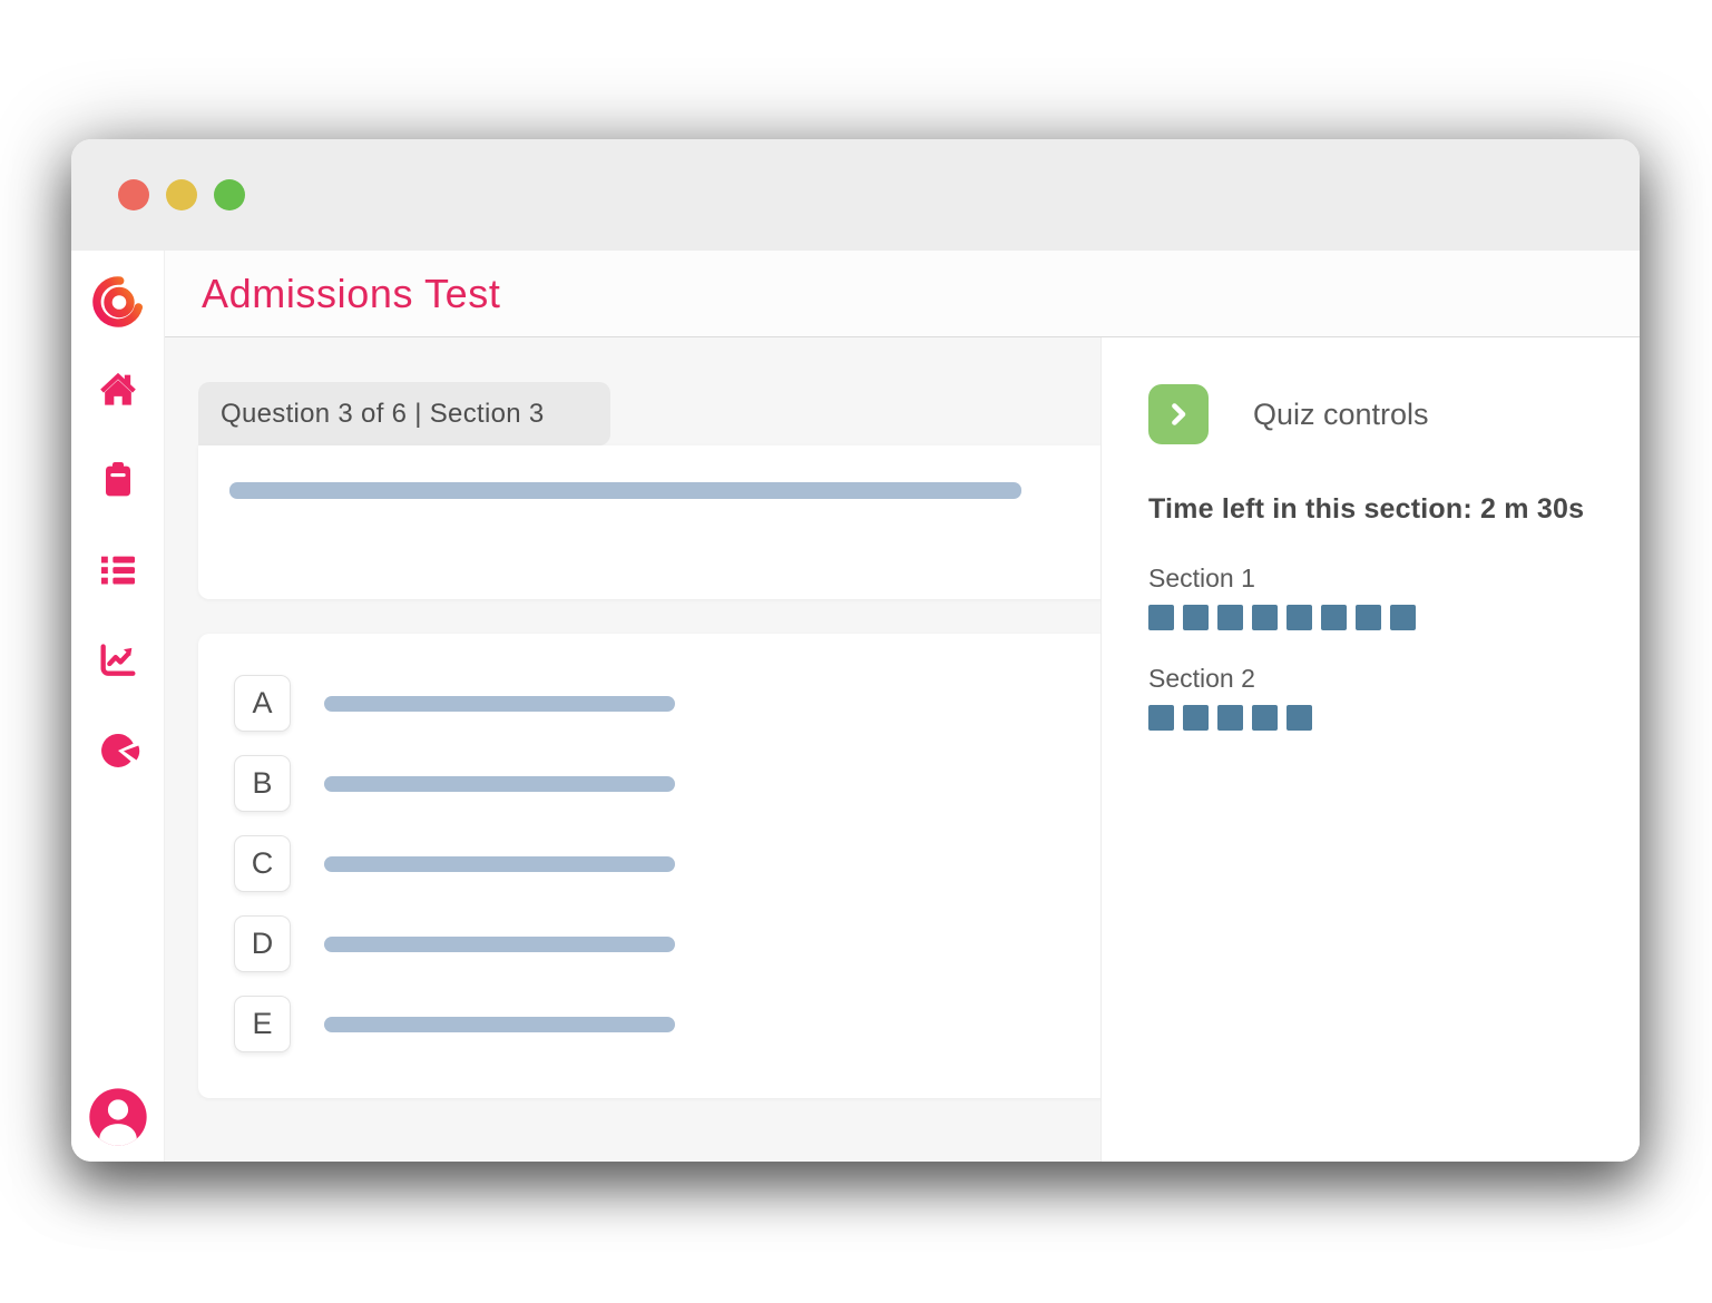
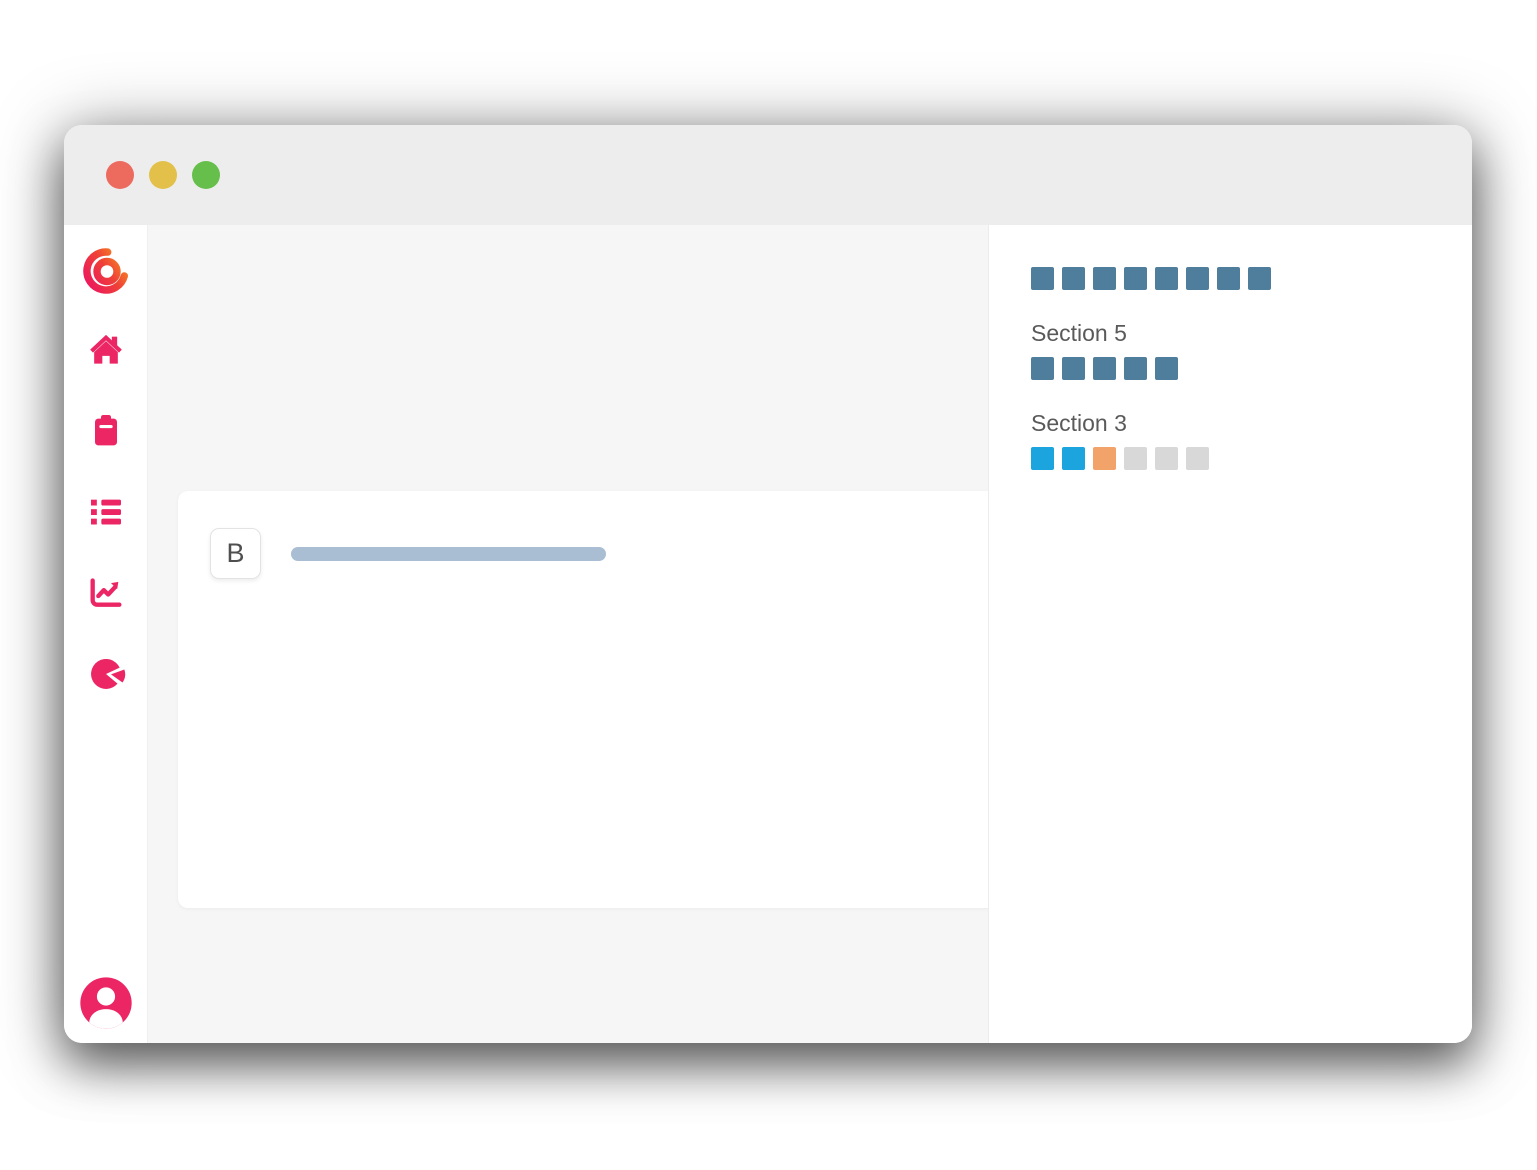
- Admissions Test
- Question 3 of 6 | Section 3
- A
  B
- C
- D
- E
- Quiz controls
- Time left in this section: 2 m 30s
- Section 1
- Section 2
+ Section 5
+ Section 3
